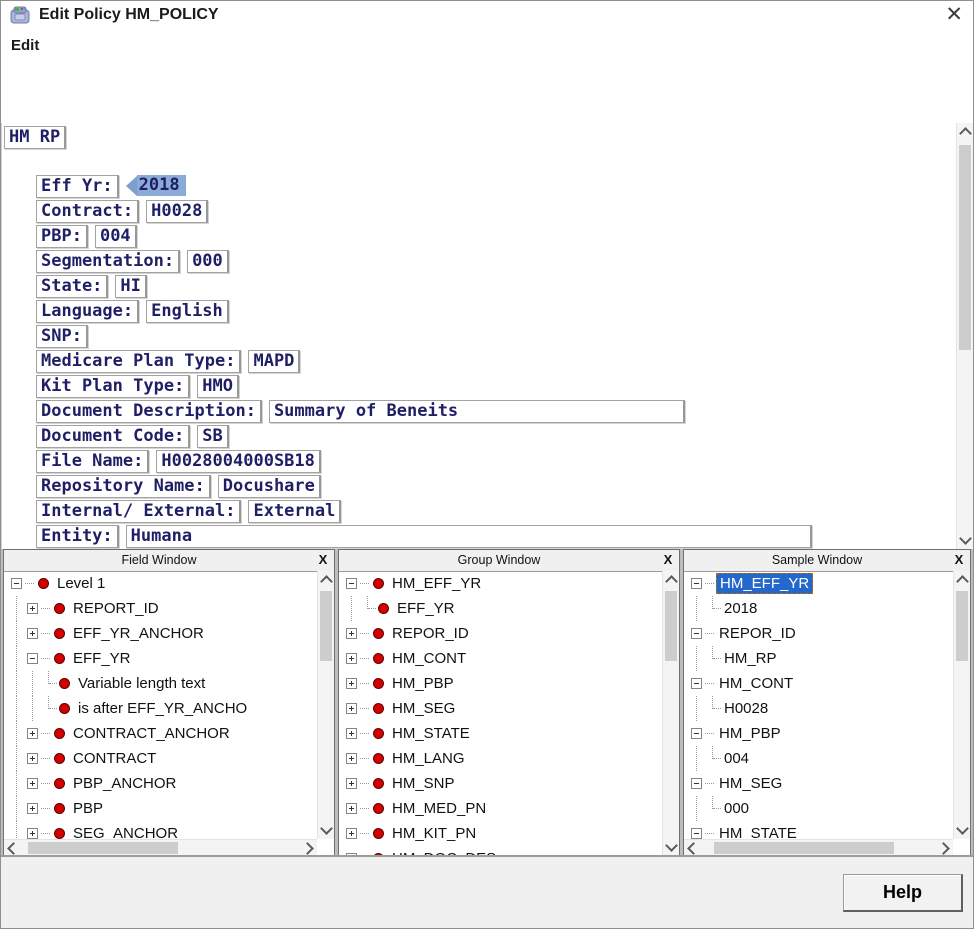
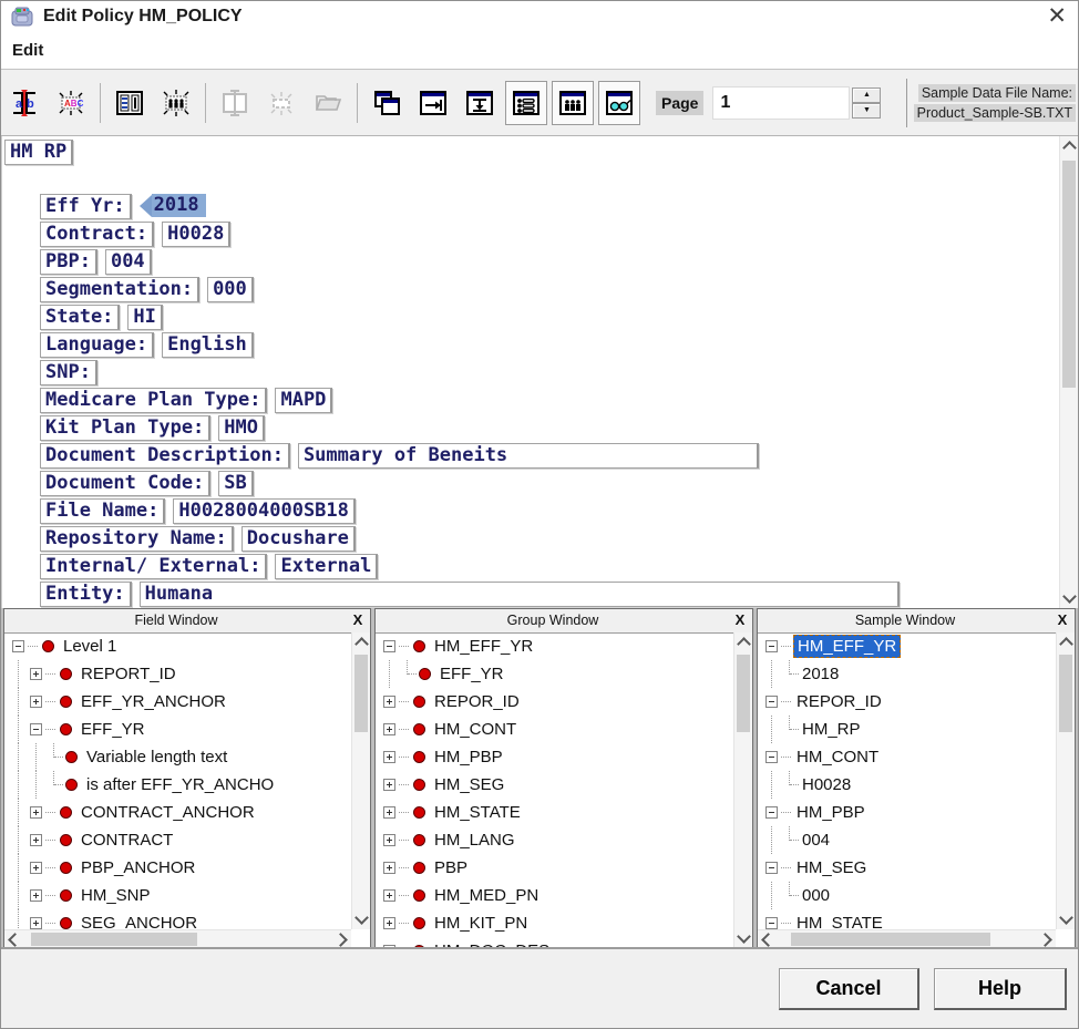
  Edit Policy HM_POLICY
  ✕
  Edit
+ a
+ b
+ ABC
+ Page
+ 1
+ Sample Data File Name:
+ Product_Sample-SB.TXT
  HM RP
  Eff Yr:
  2018
  Contract: H0028
  PBP: 004
  Segmentation: 000
  State: HI
  Language: English
  SNP:
  Medicare Plan Type: MAPD
  Kit Plan Type: HMO
  Document Description: Summary of Beneits
  Document Code: SB
  File Name: H0028004000SB18
  Repository Name: Docushare
  Internal/ External: External
  Entity: Humana
  Field Window
  X
  Level 1
  REPORT_ID
  EFF_YR_ANCHOR
  EFF_YR
  Variable length text
  is after EFF_YR_ANCHO
  CONTRACT_ANCHOR
  CONTRACT
  PBP_ANCHOR
- PBP
+ HM_SNP
  SEG_ANCHOR
  Group Window
  X
  HM_EFF_YR
  EFF_YR
  REPOR_ID
  HM_CONT
  HM_PBP
  HM_SEG
  HM_STATE
  HM_LANG
- HM_SNP
+ PBP
  HM_MED_PN
  HM_KIT_PN
  Sample Window
  X
  HM_EFF_YR
  2018
  REPOR_ID
  HM_RP
  HM_CONT
  H0028
  HM_PBP
  004
  HM_SEG
  000
  HM_STATE
+ Cancel
  Help
